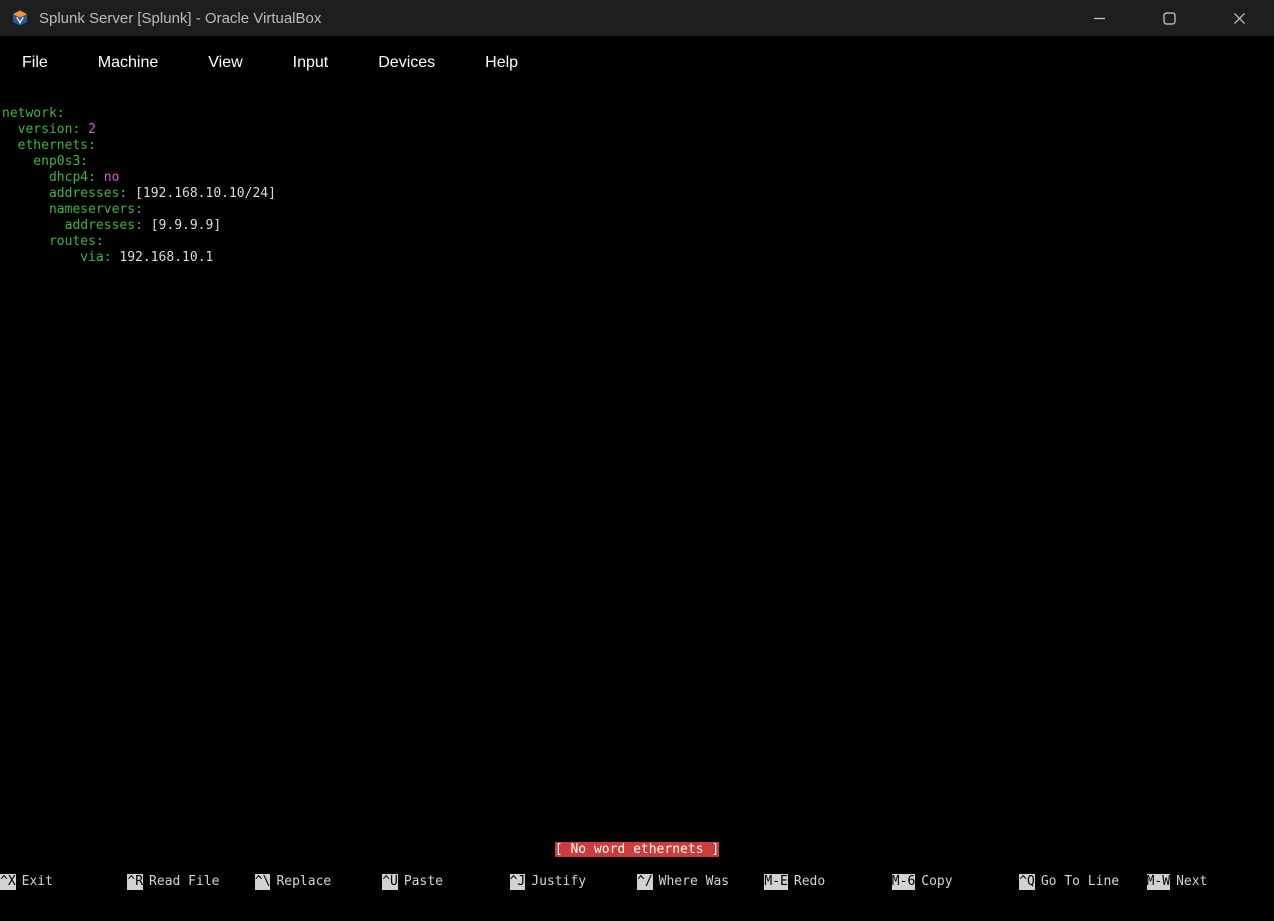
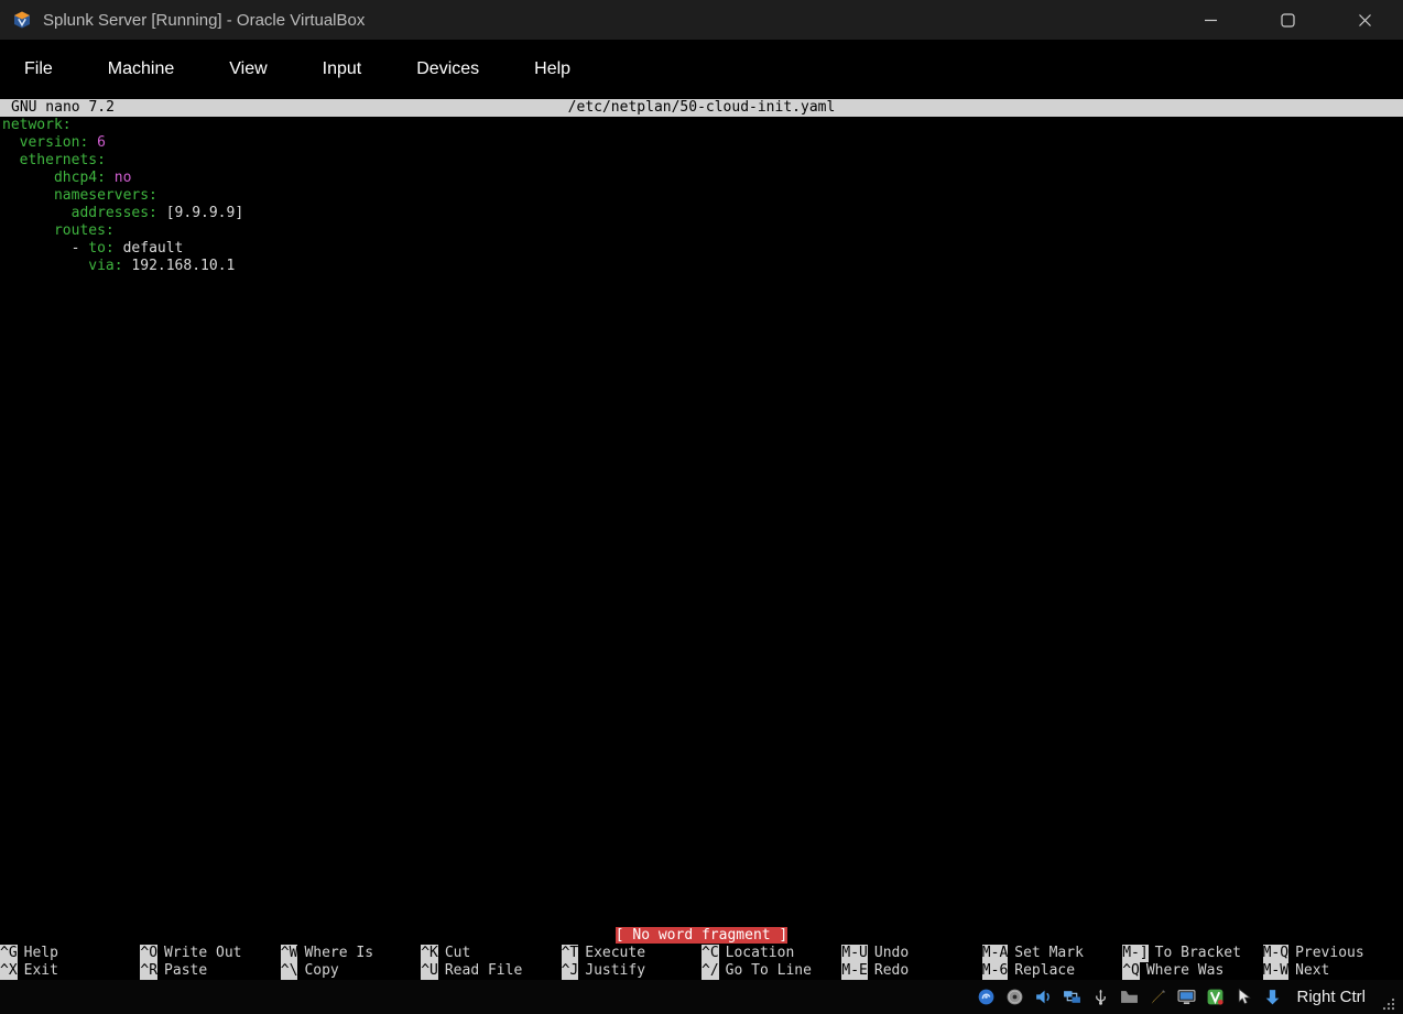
- Splunk Server [Splunk] - Oracle VirtualBox
+ Splunk Server [Running] - Oracle VirtualBox
  File
  Machine
  View
  Input
  Devices
  Help
+ /etc/netplan/50-cloud-init.yaml
+ GNU nano 7.2
  network:
- version: 2
+ version: 6
  ethernets:
- enp0s3:
  dhcp4: no
- addresses: [192.168.10.10/24]
  nameservers:
  addresses: [9.9.9.9]
  routes:
+ - to: default
  via: 192.168.10.1
- [ No word ethernets ]
+ [ No word fragment ]
+ ^G Help
+ ^O Write Out
+ ^W Where Is
+ ^K Cut
+ ^T Execute
+ ^C Location
+ M-U Undo
+ M-A Set Mark
+ M-] To Bracket
+ M-Q Previous
  ^X Exit
- ^R Read File
+ ^R Paste
- ^\ Replace
+ ^\ Copy
- ^U Paste
+ ^U Read File
  ^J Justify
- ^/ Where Was
+ ^/ Go To Line
  M-E Redo
- M-6 Copy
+ M-6 Replace
- ^Q Go To Line
+ ^Q Where Was
  M-W Next
+ Right Ctrl
